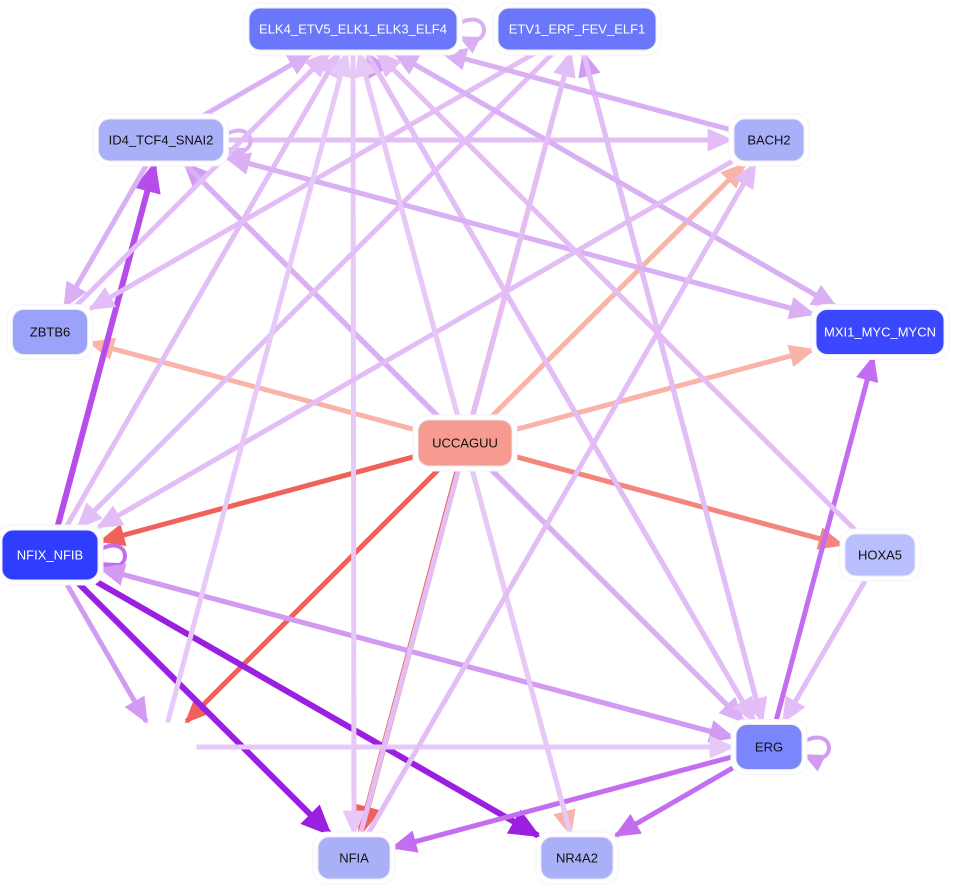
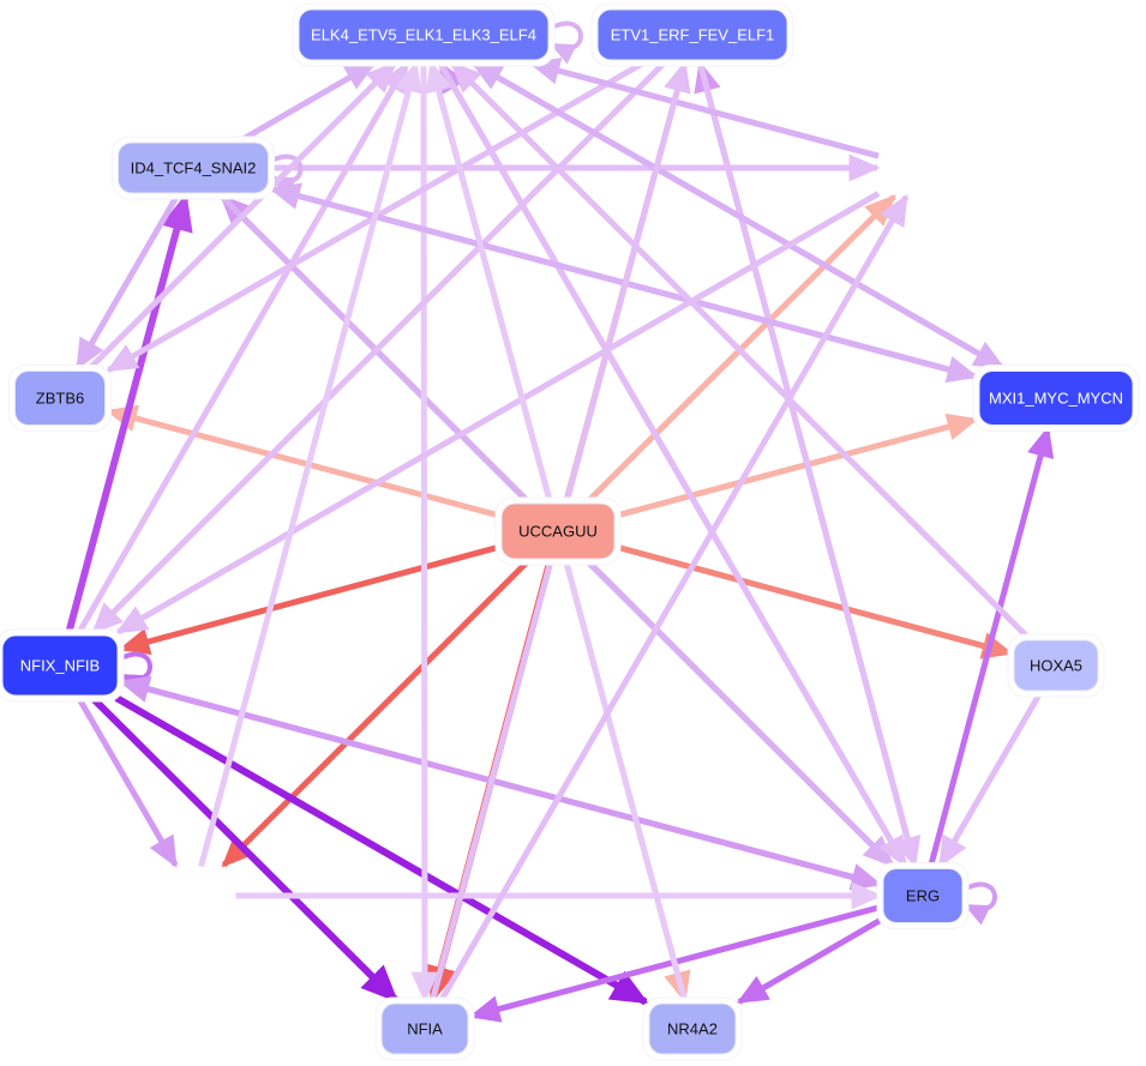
  ELK4_ETV5_ELK1_ELK3_ELF4
  ETV1_ERF_FEV_ELF1
  ID4_TCF4_SNAI2
- BACH2
  ZBTB6
  MXI1_MYC_MYCN
  UCCAGUU
  NFIX_NFIB
  HOXA5
  ERG
  NFIA
  NR4A2
